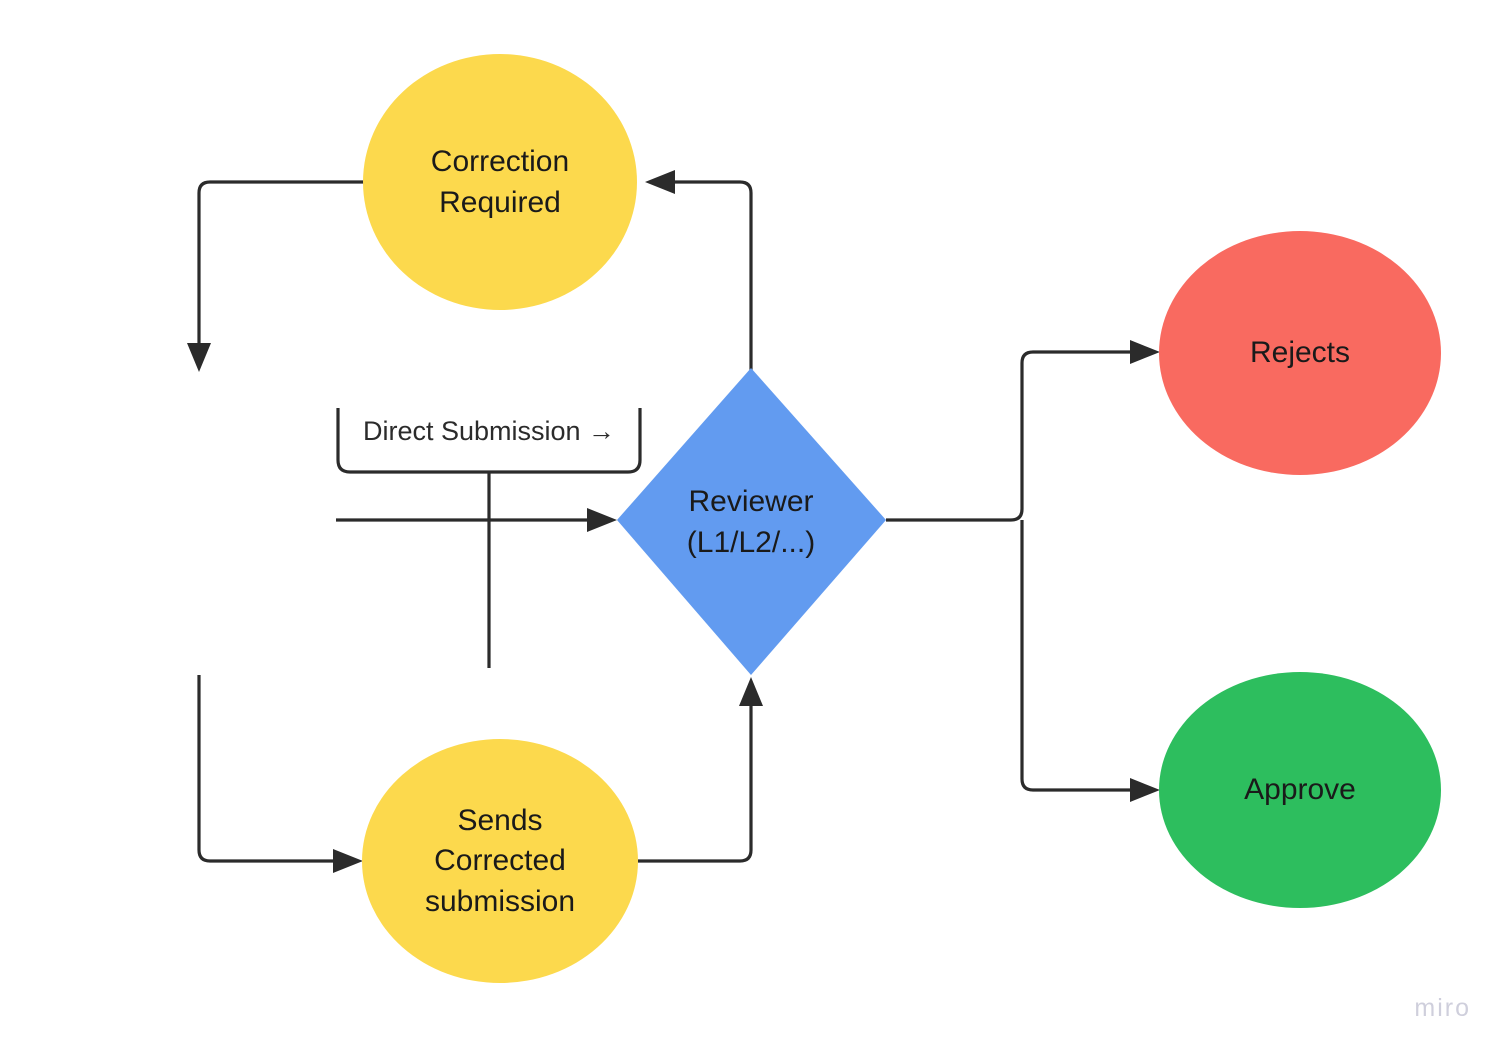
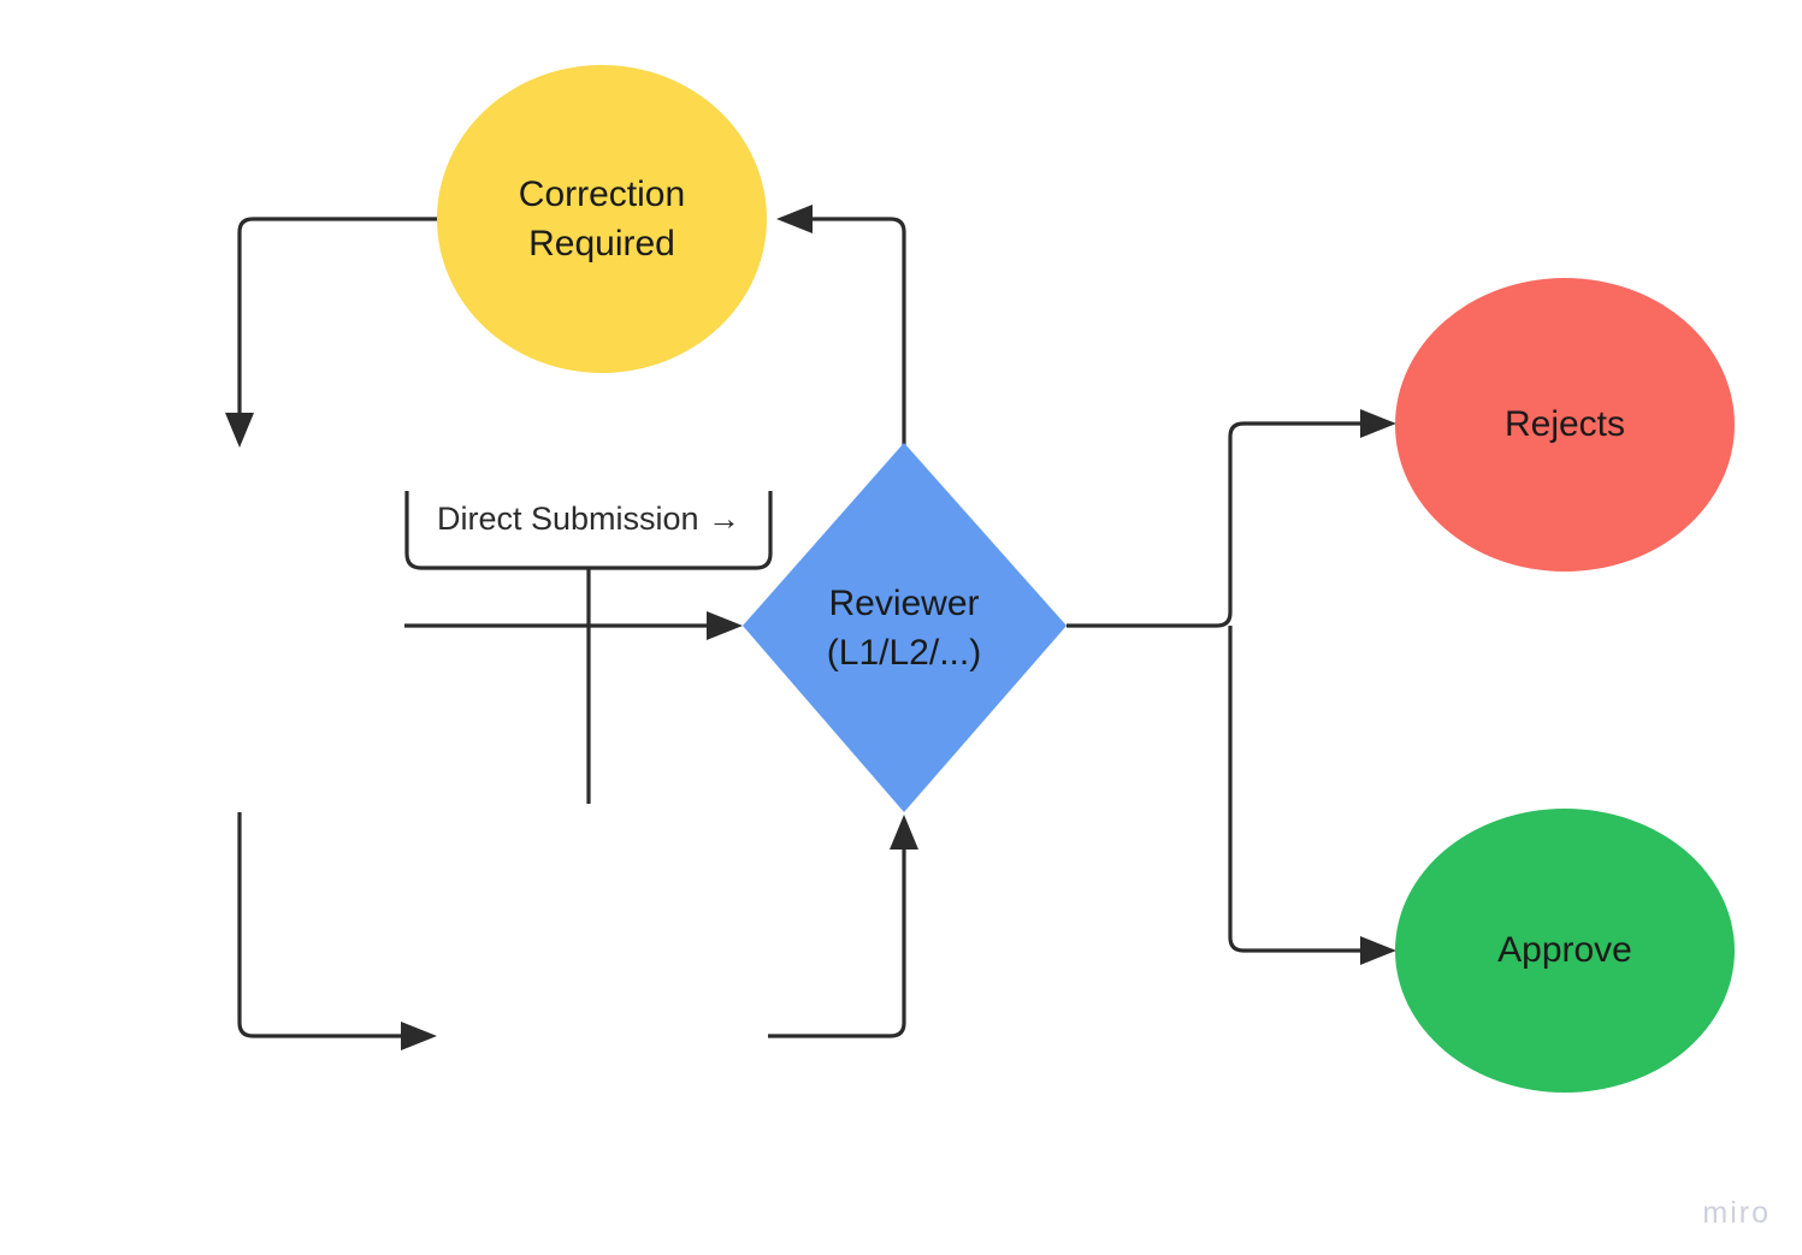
  Correction
  Required
  Reviewer
  (L1/L2/...)
  Rejects
  Approve
- Sends
- Corrected
- submission
  Direct Submission →
  miro
